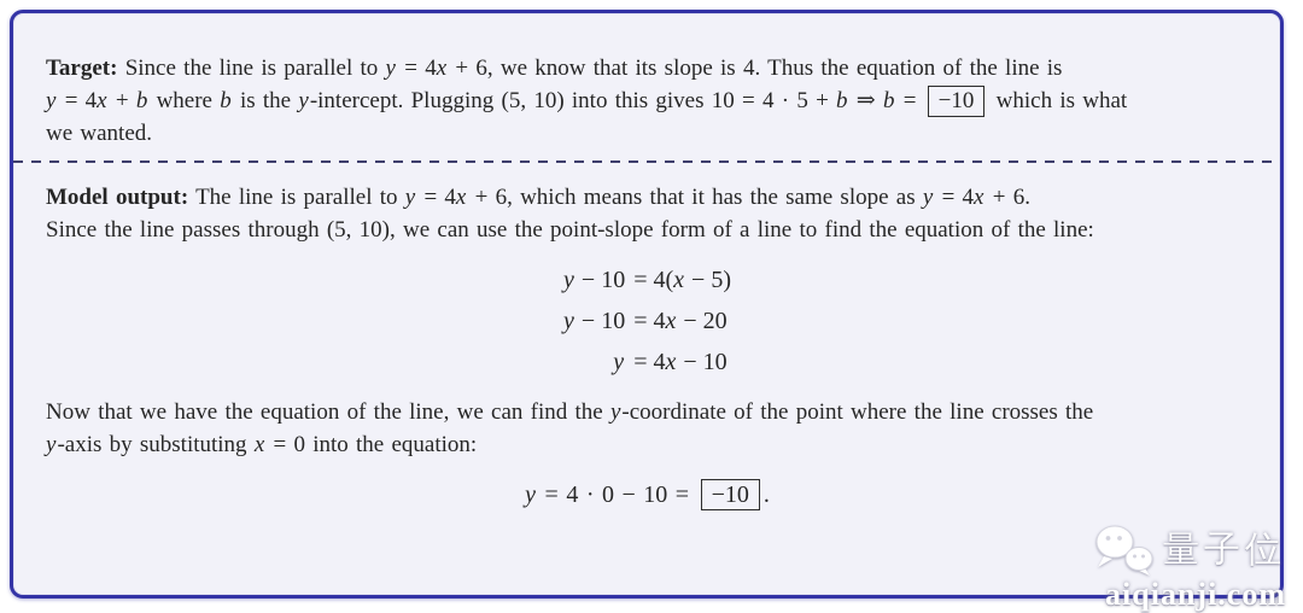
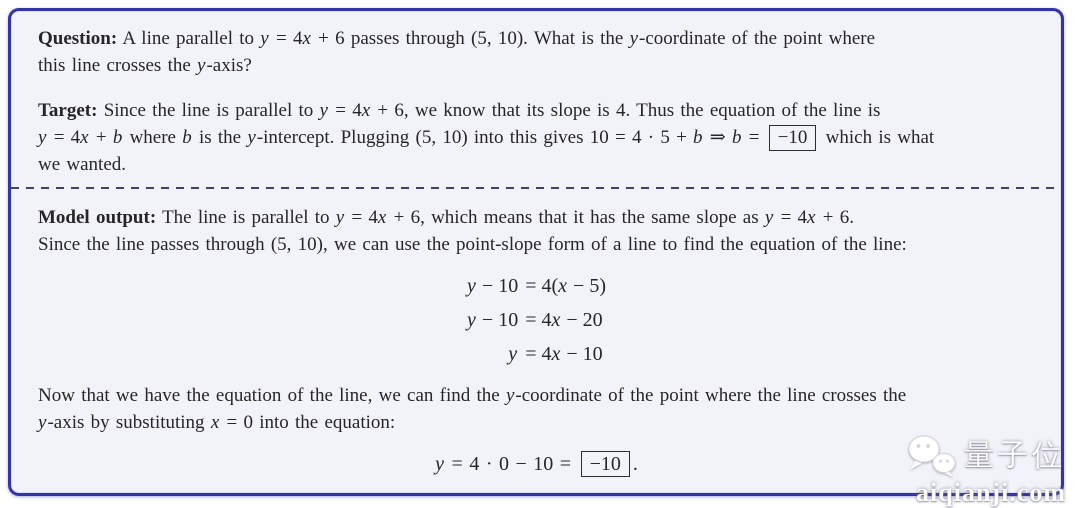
+ Question: A line parallel to y = 4x + 6 passes through (5, 10). What is the y-coordinate of the point where
+ this line crosses the y-axis?
  Target: Since the line is parallel to y = 4x + 6, we know that its slope is 4. Thus the equation of the line is
  y = 4x + b where b is the y-intercept. Plugging (5, 10) into this gives 10 = 4 · 5 + b ⇒ b = −10 which is what
  we wanted.
  Model output: The line is parallel to y = 4x + 6, which means that it has the same slope as y = 4x + 6.
  Since the line passes through (5, 10), we can use the point-slope form of a line to find the equation of the line:
  y − 10
  = 4(x − 5)
  y − 10
  = 4x − 20
  y
  = 4x − 10
  Now that we have the equation of the line, we can find the y-coordinate of the point where the line crosses the
  y-axis by substituting x = 0 into the equation:
  y = 4 · 0 − 10 = −10 .
  量子位
  aiqianji.com
